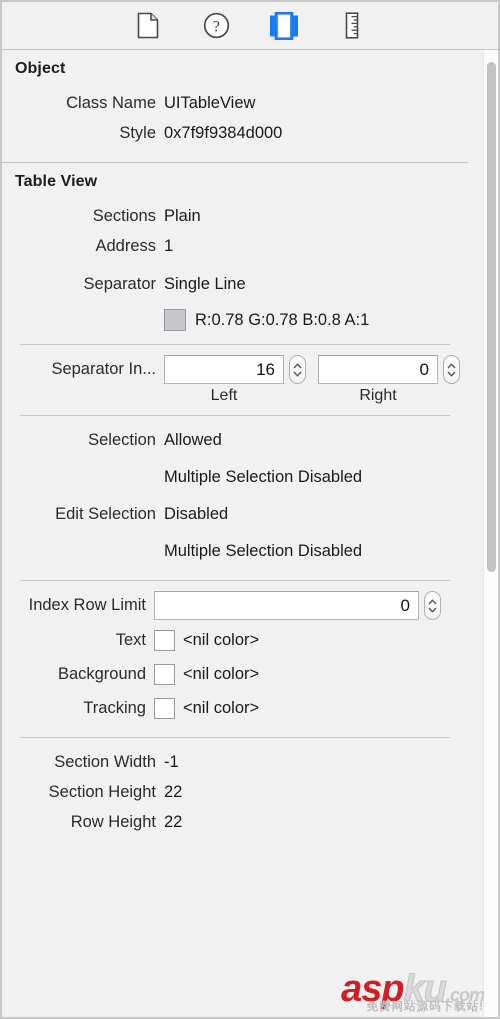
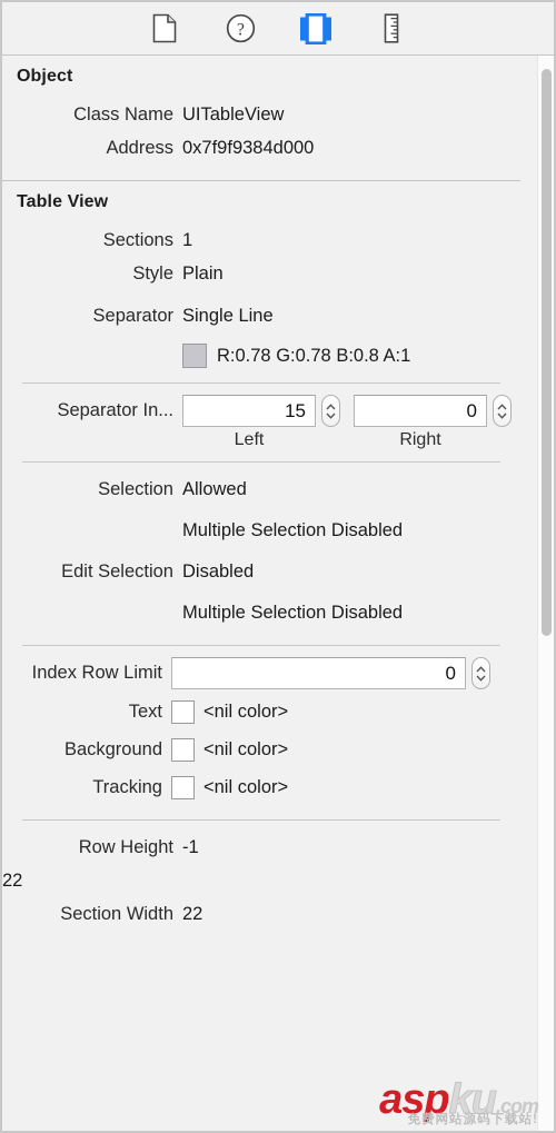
  ?
  Object
  Class Name
  UITableView
- Style
+ Address
  0x7f9f9384d000
  Table View
  Sections
- Plain
+ 1
- Address
+ Style
- 1
+ Plain
  Separator
  Single Line
  R:0.78 G:0.78 B:0.8 A:1
  Separator In...
- 16
+ 15
  Left
  0
  Right
  Selection
  Allowed
  Multiple Selection Disabled
  Edit Selection
  Disabled
  Multiple Selection Disabled
  Index Row Limit
  0
  Text
  <nil color>
  Background
  <nil color>
  Tracking
  <nil color>
- Section Width
+ Row Height
  -1
- Section Height
  22
- Row Height
+ Section Width
  22
  aspku.com
  免费网站源码下载站!
